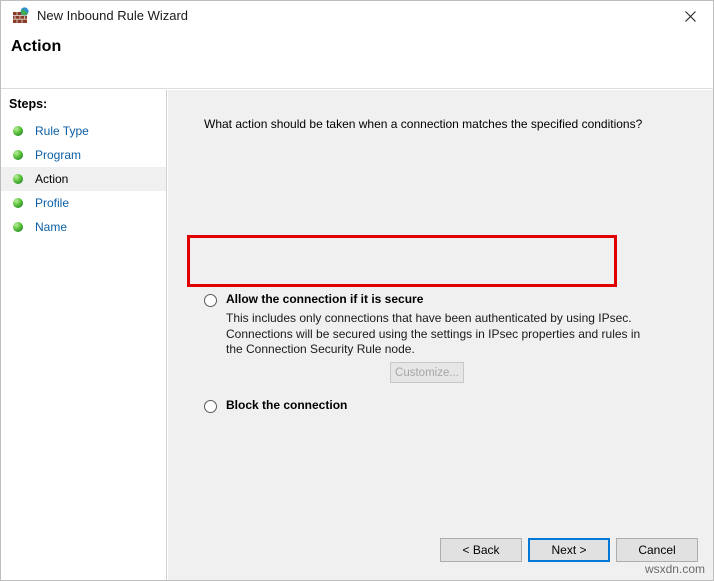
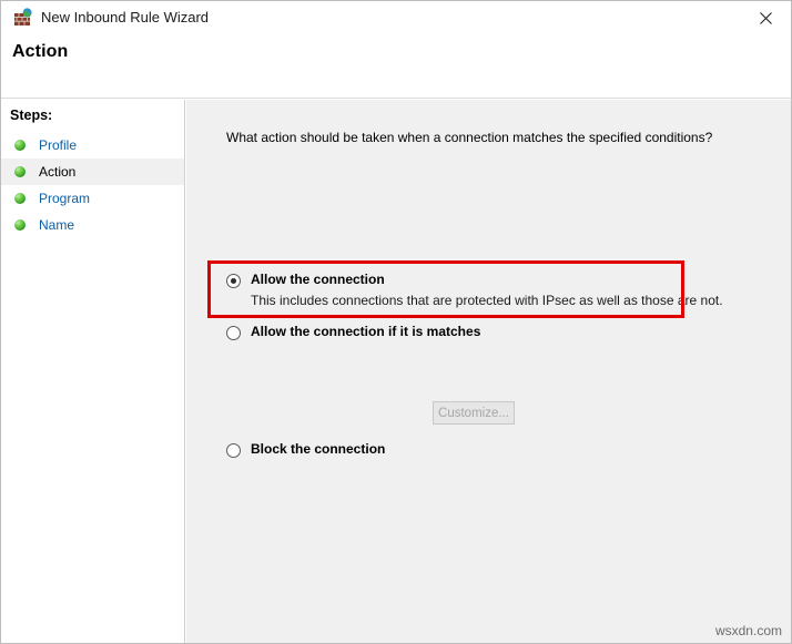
  New Inbound Rule Wizard
  Action
  Steps:
- Rule Type
- Program
+ Profile
  Action
- Profile
+ Program
  Name
  What action should be taken when a connection matches the specified conditions?
+ Allow the connection
+ This includes connections that are protected with IPsec as well as those are not.
- Allow the connection if it is secure
+ Allow the connection if it is matches
- This includes only connections that have been authenticated by using IPsec. Connections will be secured using the settings in IPsec properties and rules in the Connection Security Rule node.
  Customize...
  Block the connection
- < Back
- Next >
- Cancel
  wsxdn.com
